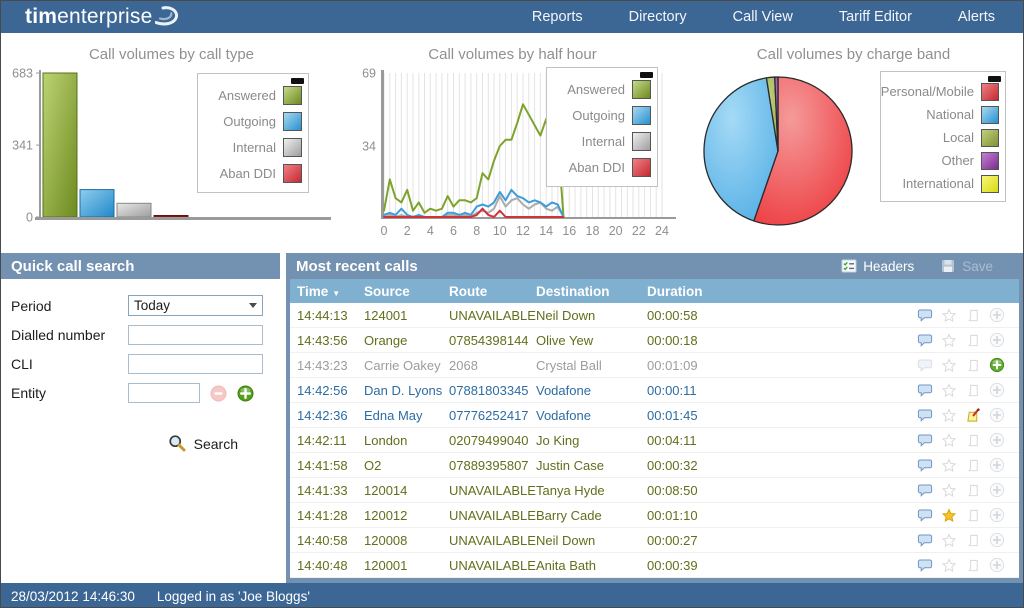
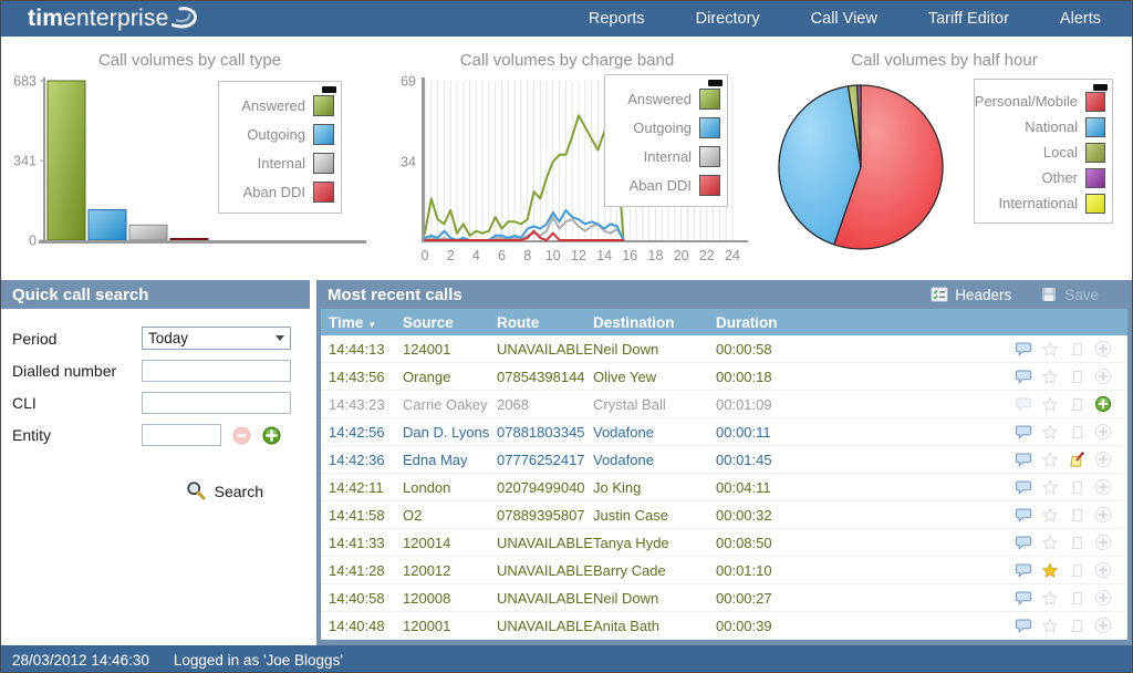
  tim
  enterprise
  Reports
  Directory
  Call View
  Tariff Editor
  Alerts
  Call volumes by call type
  683
  341
  0
  Answered
  Outgoing
  Internal
  Aban DDI
- Call volumes by half hour
+ Call volumes by charge band
  69
  34
  0
  2
  4
  6
  8
  10
  12
  14
  16
  18
  20
  22
  24
  Answered
  Outgoing
  Internal
  Aban DDI
- Call volumes by charge band
+ Call volumes by half hour
  Personal/Mobile
  National
  Local
  Other
  International
  Quick call search
  Period
  Today
  Dialled number
  CLI
  Entity
  Search
  Most recent calls
  Headers
  Save
  Time ▼
  Source
  Route
  Destination
  Duration
  14:44:13
  124001
  UNAVAILABLE
  Neil Down
  00:00:58
  14:43:56
  Orange
  07854398144
  Olive Yew
  00:00:18
  14:43:23
  Carrie Oakey
  2068
  Crystal Ball
  00:01:09
  14:42:56
  Dan D. Lyons
  07881803345
  Vodafone
  00:00:11
  14:42:36
  Edna May
  07776252417
  Vodafone
  00:01:45
  14:42:11
  London
  02079499040
  Jo King
  00:04:11
  14:41:58
  O2
  07889395807
  Justin Case
  00:00:32
  14:41:33
  120014
  UNAVAILABLE
  Tanya Hyde
  00:08:50
  14:41:28
  120012
  UNAVAILABLE
  Barry Cade
  00:01:10
  14:40:58
  120008
  UNAVAILABLE
  Neil Down
  00:00:27
  14:40:48
  120001
  UNAVAILABLE
  Anita Bath
  00:00:39
  28/03/2012 14:46:30
  Logged in as 'Joe Bloggs'
